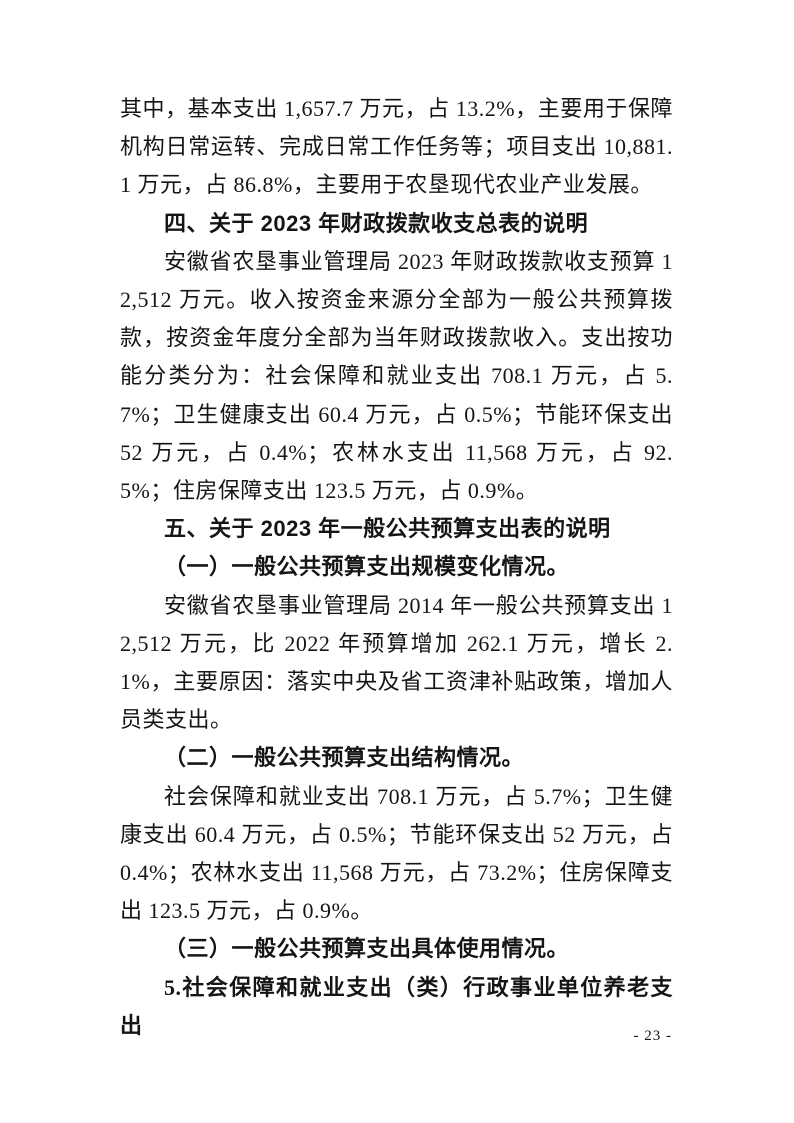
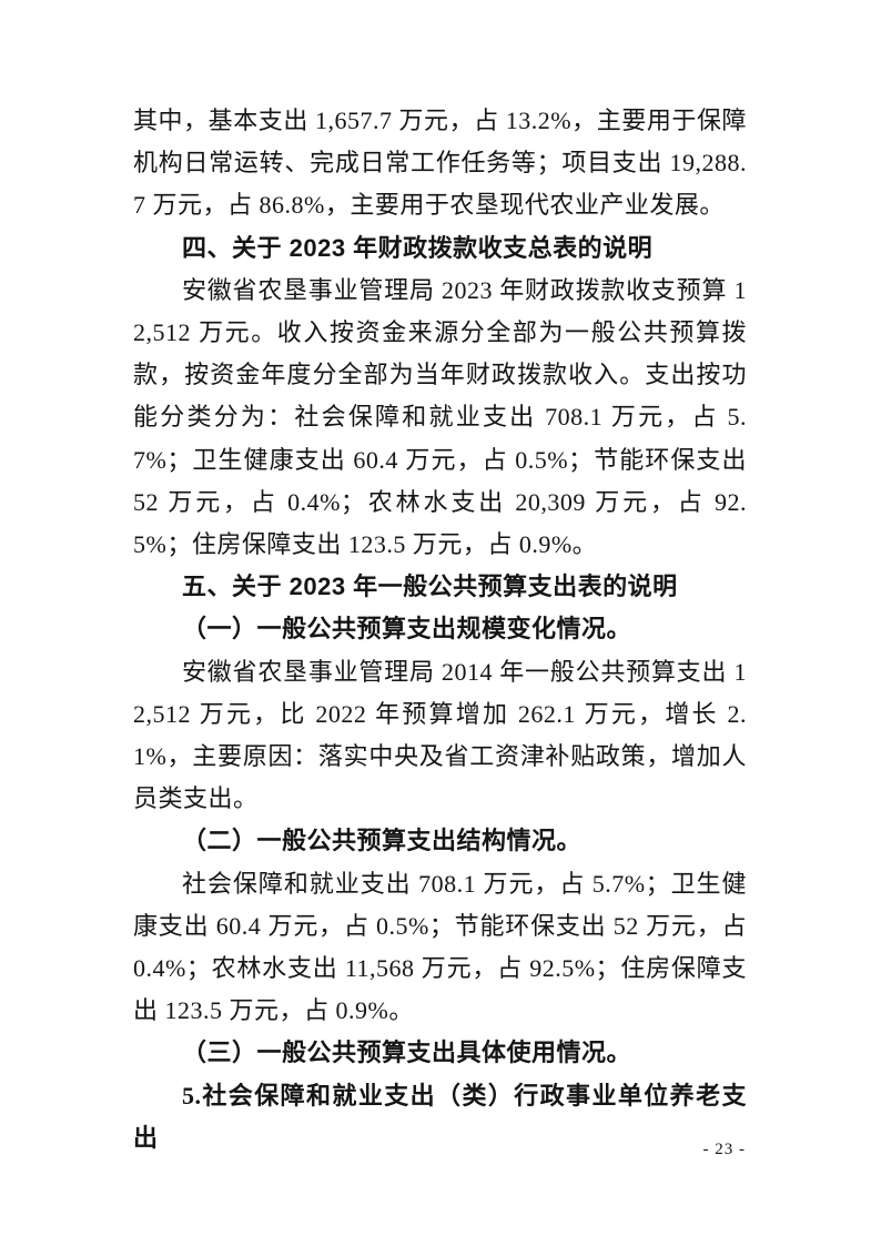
- 其中，基本支出 1,657.7 万元，占 13.2%，主要用于保障机构日常运转、完成日常工作任务等；项目支出 10,881.1 万元，占 86.8%，主要用于农垦现代农业产业发展。
+ 其中，基本支出 1,657.7 万元，占 13.2%，主要用于保障机构日常运转、完成日常工作任务等；项目支出 19,288.7 万元，占 86.8%，主要用于农垦现代农业产业发展。
  四、关于 2023 年财政拨款收支总表的说明
- 安徽省农垦事业管理局 2023 年财政拨款收支预算 12,512 万元。收入按资金来源分全部为一般公共预算拨款，按资金年度分全部为当年财政拨款收入。支出按功能分类分为：社会保障和就业支出 708.1 万元，占 5.7%；卫生健康支出 60.4 万元，占 0.5%；节能环保支出 52 万元，占 0.4%；农林水支出 11,568 万元，占 92.5%；住房保障支出 123.5 万元，占 0.9%。
+ 安徽省农垦事业管理局 2023 年财政拨款收支预算 12,512 万元。收入按资金来源分全部为一般公共预算拨款，按资金年度分全部为当年财政拨款收入。支出按功能分类分为：社会保障和就业支出 708.1 万元，占 5.7%；卫生健康支出 60.4 万元，占 0.5%；节能环保支出 52 万元，占 0.4%；农林水支出 20,309 万元，占 92.5%；住房保障支出 123.5 万元，占 0.9%。
  五、关于 2023 年一般公共预算支出表的说明
  （一）一般公共预算支出规模变化情况。
  安徽省农垦事业管理局 2014 年一般公共预算支出 12,512 万元，比 2022 年预算增加 262.1 万元，增长 2.1%，主要原因：落实中央及省工资津补贴政策，增加人员类支出。
  （二）一般公共预算支出结构情况。
- 社会保障和就业支出 708.1 万元，占 5.7%；卫生健康支出 60.4 万元，占 0.5%；节能环保支出 52 万元，占 0.4%；农林水支出 11,568 万元，占 73.2%；住房保障支出 123.5 万元，占 0.9%。
+ 社会保障和就业支出 708.1 万元，占 5.7%；卫生健康支出 60.4 万元，占 0.5%；节能环保支出 52 万元，占 0.4%；农林水支出 11,568 万元，占 92.5%；住房保障支出 123.5 万元，占 0.9%。
  （三）一般公共预算支出具体使用情况。
  5.社会保障和就业支出（类）行政事业单位养老支出
  - 23 -
